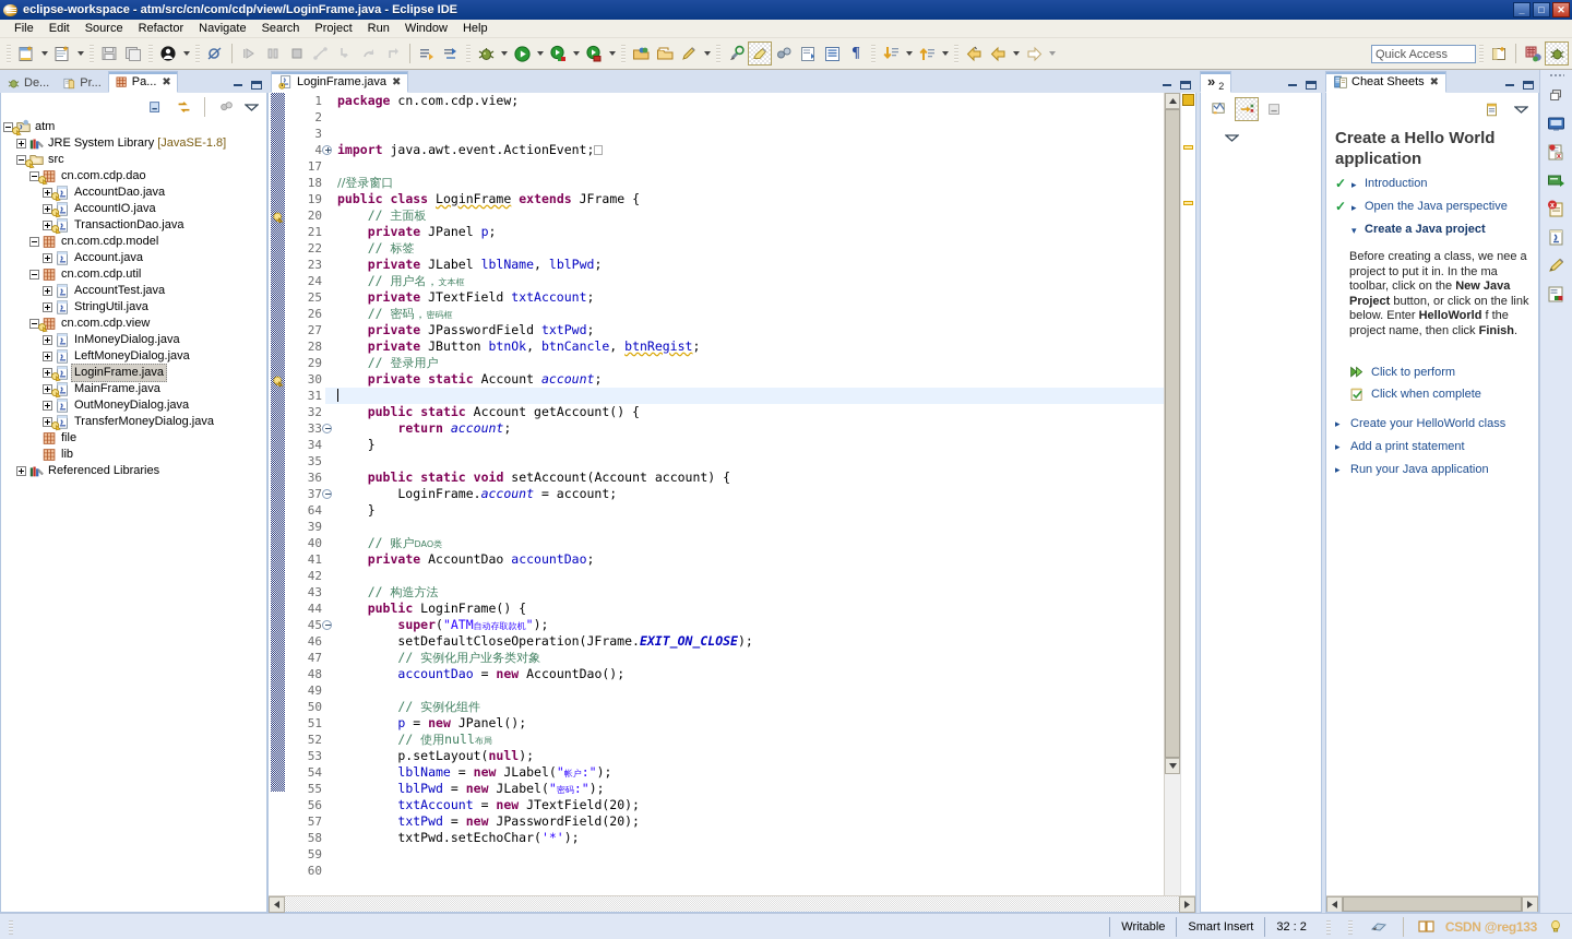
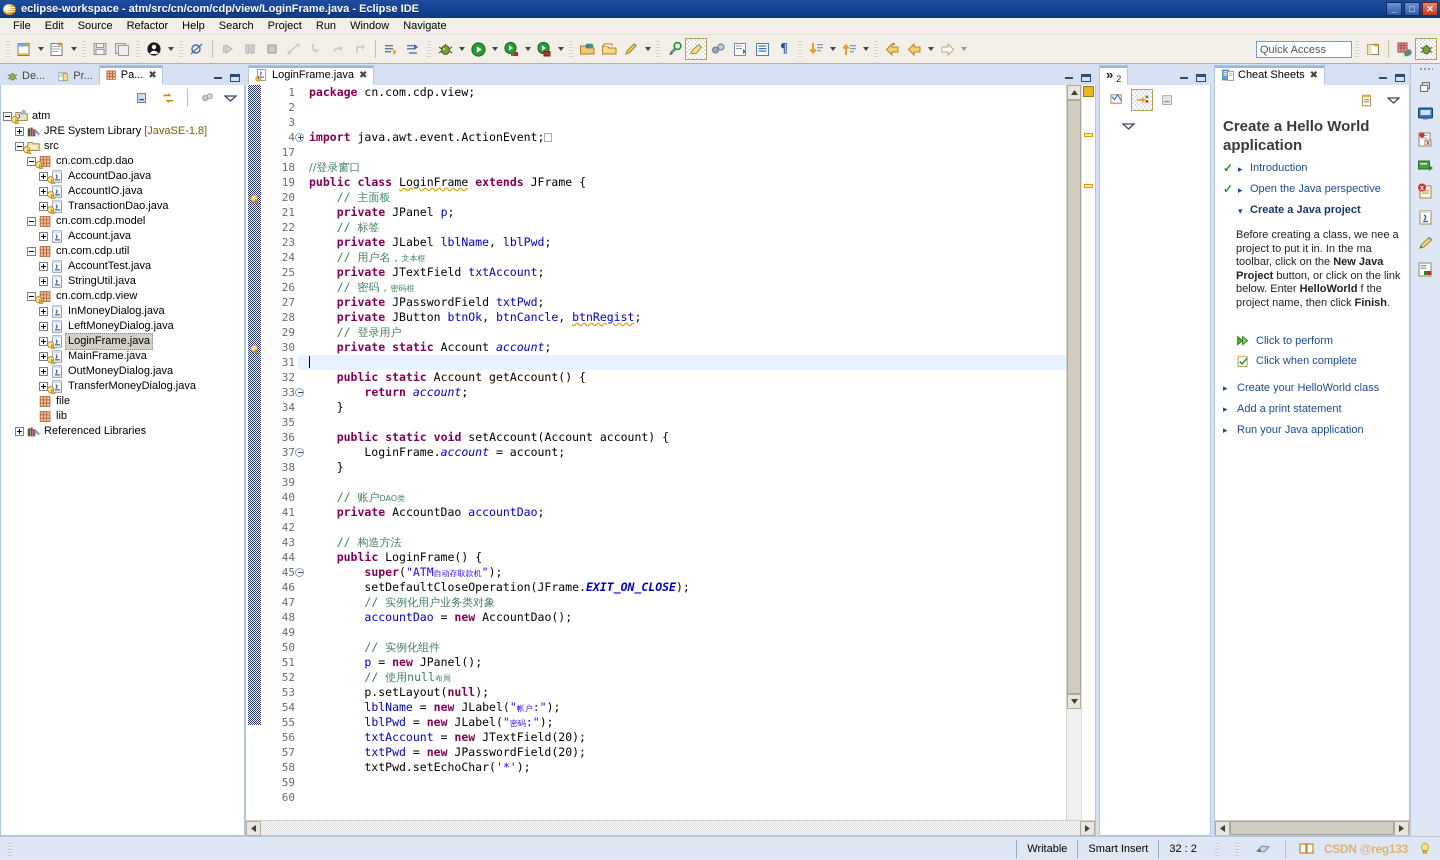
  eclipse-workspace - atm/src/cn/com/cdp/view/LoginFrame.java - Eclipse IDE
  _
  □
  ✕
  File
  Edit
  Source
  Refactor
- Navigate
+ Help
  Search
  Project
  Run
  Window
- Help
+ Navigate
  ¶
  Quick Access
  De...
  Pr...
  Pa...
  ✖
  atm
  JRE System Library [JavaSE-1.8]
  src
  cn.com.cdp.dao
  AccountDao.java
  AccountIO.java
  TransactionDao.java
  cn.com.cdp.model
  Account.java
  cn.com.cdp.util
  AccountTest.java
  StringUtil.java
  cn.com.cdp.view
  InMoneyDialog.java
  LeftMoneyDialog.java
  LoginFrame.java
  MainFrame.java
  OutMoneyDialog.java
  TransferMoneyDialog.java
  file
  lib
  Referenced Libraries
  LoginFrame.java
  ✖
  1
  2
  3
  4
  17
  18
  19
  20
  21
  22
  23
  24
  25
  26
  27
  28
  29
  30
  31
  32
  33
  34
  35
  36
  37
- 64
+ 38
  39
  40
  41
  42
  43
  44
  45
  46
  47
  48
  49
  50
  51
  52
  53
  54
  55
  56
  57
  58
  59
  60
  package cn.com.cdp.view;
  import java.awt.event.ActionEvent;
  //登录窗口
  public class LoginFrame extends JFrame {
  // 主面板
  private JPanel p;
  // 标签
  private JLabel lblName, lblPwd;
  // 用户名，文本框
  private JTextField txtAccount;
  // 密码，密码框
  private JPasswordField txtPwd;
  private JButton btnOk, btnCancle, btnRegist;
  // 登录用户
  private static Account account;
  public static Account getAccount() {
  return account;
  }
  public static void setAccount(Account account) {
  LoginFrame.account = account;
  }
  // 账户DAO类
  private AccountDao accountDao;
  // 构造方法
  public LoginFrame() {
  super("ATM自动存取款机");
  setDefaultCloseOperation(JFrame.EXIT_ON_CLOSE);
  // 实例化用户业务类对象
  accountDao = new AccountDao();
  // 实例化组件
  p = new JPanel();
  // 使用null布局
  p.setLayout(null);
  lblName = new JLabel("帐户:");
  lblPwd = new JLabel("密码:");
  txtAccount = new JTextField(20);
  txtPwd = new JPasswordField(20);
  txtPwd.setEchoChar('*');
  »
  2
  Cheat Sheets
  ✖
  Create a Hello World application
  ✓
  ▸
  Introduction
  ✓
  ▸
  Open the Java perspective
  ▾
  Create a Java project
  Before creating a class, we nee a project to put it in. In the ma toolbar, click on the New Java Project button, or click on the link below. Enter HelloWorld f the project name, then click Finish.
  Click to perform
  Click when complete
  ▸
  Create your HelloWorld class
  ▸
  Add a print statement
  ▸
  Run your Java application
  Writable
  Smart Insert
  32 : 2
  CSDN @reg133
